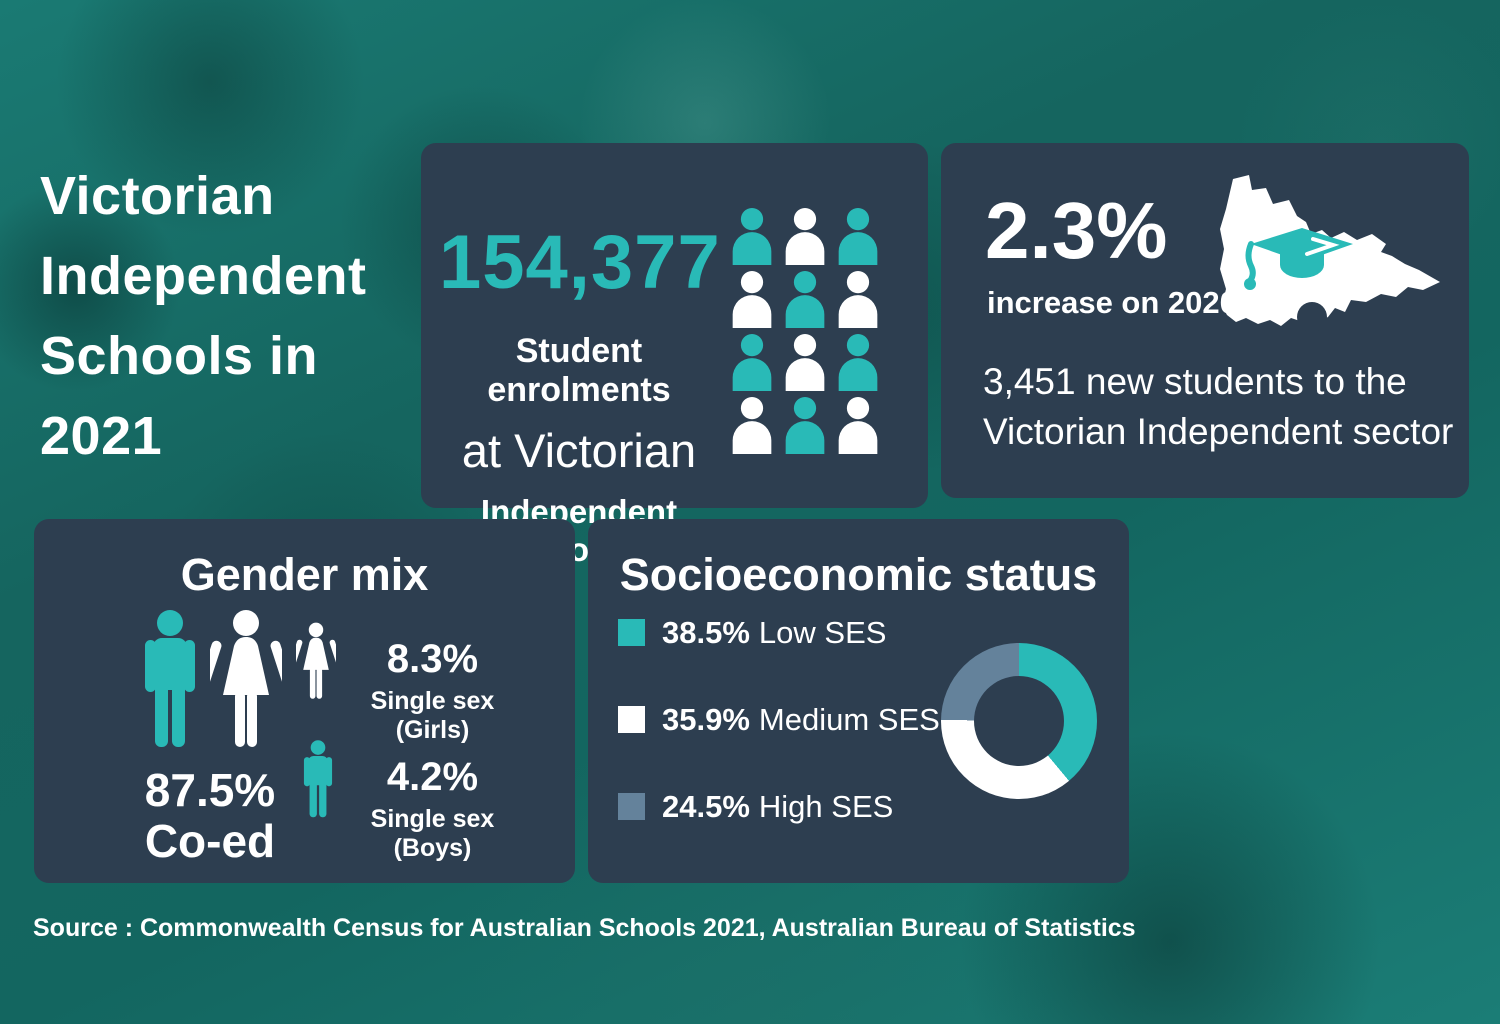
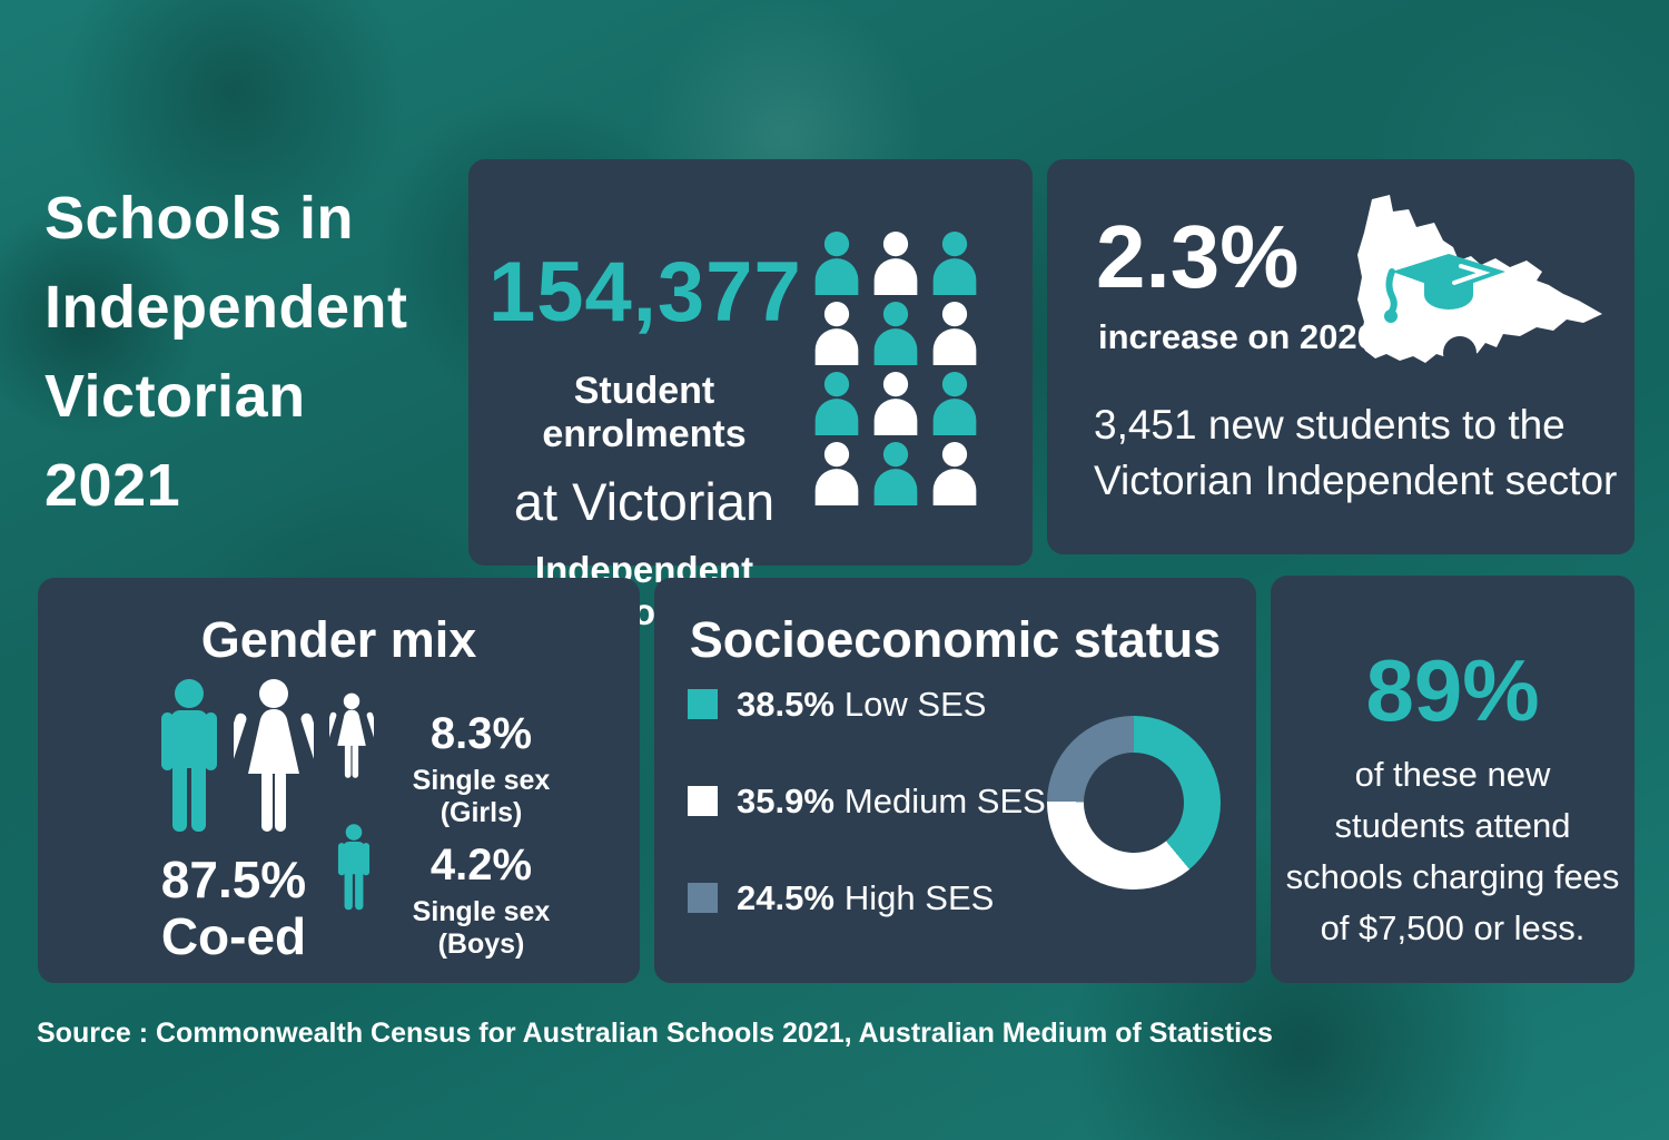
- Victorian
+ Schools in
  Independent
- Schools in
+ Victorian
  2021
  154,377
  Student enrolments
  at Victorian
  2.3%
  increase on 202
  3,451 new students to the Victorian Independent sector
  Gender mix
  87.5%
  Co-ed
  8.3%
  Single sex (Girls)
  4.2%
  Single sex (Boys)
  Socioeconomic status
  38.5% Low SES
  35.9% Medium SES
  24.5% High SES
+ 89%
+ of these new
+ students attend
+ schools charging fees
+ of $7,500 or less.
- Source : Commonwealth Census for Australian Schools 2021, Australian Bureau of Statistics
+ Source : Commonwealth Census for Australian Schools 2021, Australian Medium of Statistics
